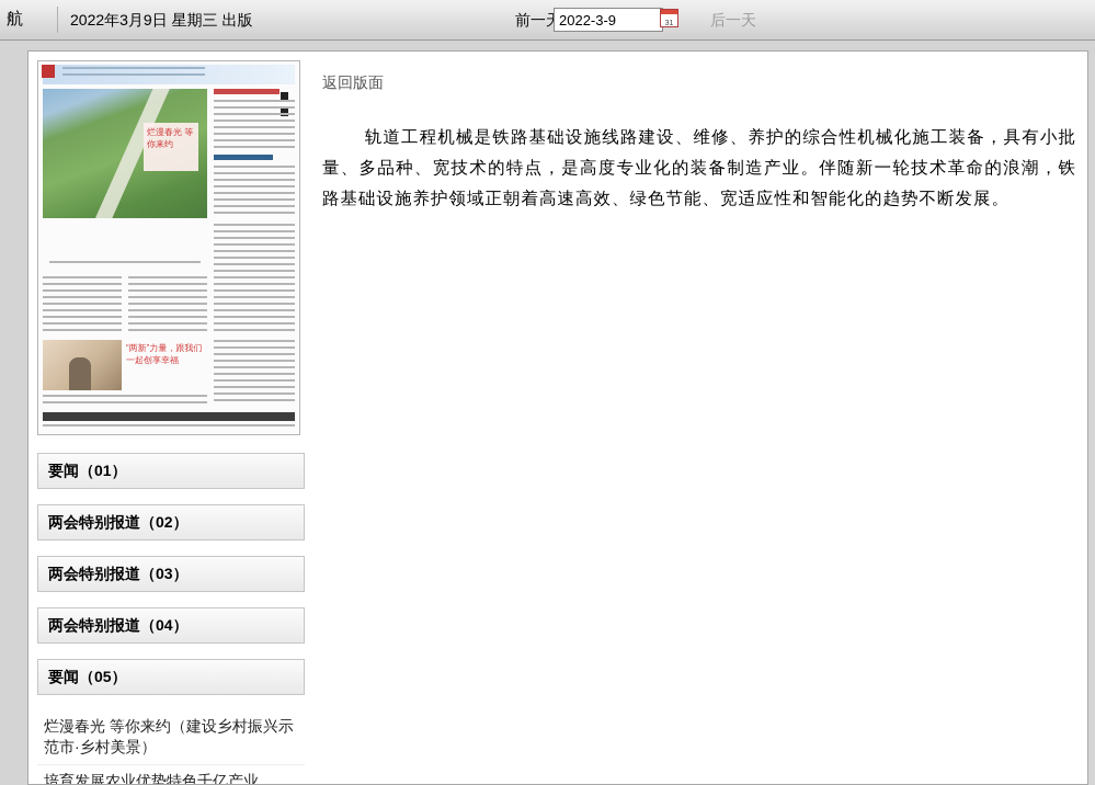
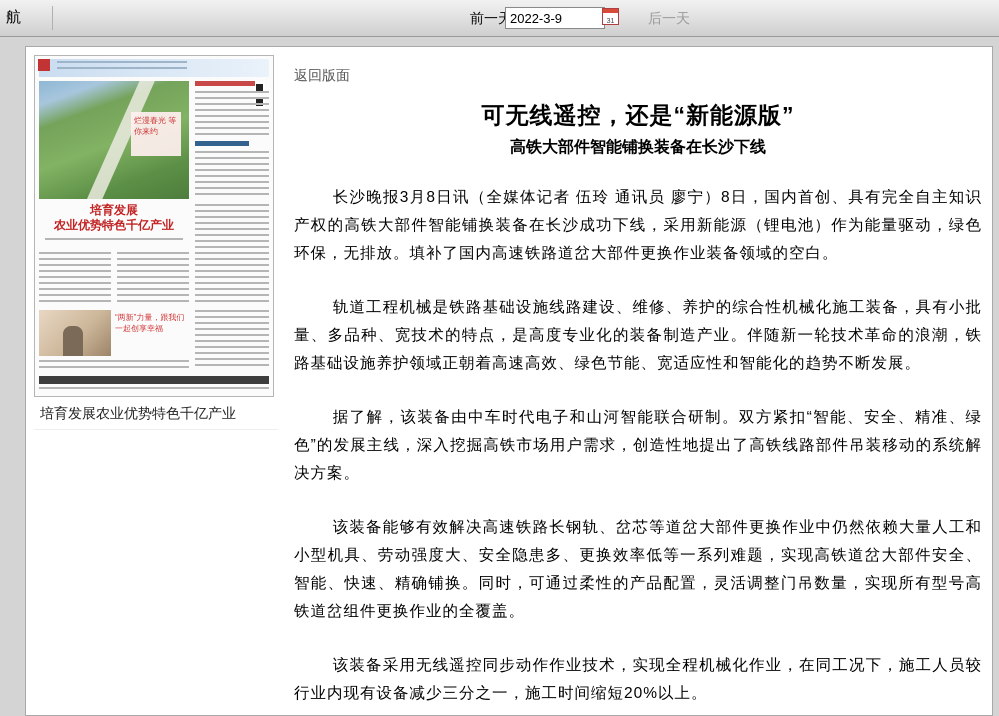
  航
- 2022年3月9日 星期三 出版
  2022-3-9
  后一天
  烂漫春光 等你来约
+ 培育发展
+ 农业优势特色千亿产业
  “两新”力量，跟我们一起创享幸福
- 要闻（01）
- 两会特别报道（02）
- 两会特别报道（03）
- 两会特别报道（04）
- 要闻（05）
- 烂漫春光 等你来约（建设乡村振兴示范市·乡村美景）
  培育发展农业优势特色千亿产业
  返回版面
+ 可无线遥控，还是“新能源版”
+ 高铁大部件智能铺换装备在长沙下线
+ 长沙晚报3月8日讯（全媒体记者 伍玲 通讯员 廖宁）8日，国内首创、具有完全自主知识产权的高铁大部件智能铺换装备在长沙成功下线，采用新能源（锂电池）作为能量驱动，绿色环保，无排放。填补了国内高速铁路道岔大部件更换作业装备领域的空白。
  轨道工程机械是铁路基础设施线路建设、维修、养护的综合性机械化施工装备，具有小批量、多品种、宽技术的特点，是高度专业化的装备制造产业。伴随新一轮技术革命的浪潮，铁路基础设施养护领域正朝着高速高效、绿色节能、宽适应性和智能化的趋势不断发展。
+ 据了解，该装备由中车时代电子和山河智能联合研制。双方紧扣“智能、安全、精准、绿色”的发展主线，深入挖掘高铁市场用户需求，创造性地提出了高铁线路部件吊装移动的系统解决方案。
+ 该装备能够有效解决高速铁路长钢轨、岔芯等道岔大部件更换作业中仍然依赖大量人工和小型机具、劳动强度大、安全隐患多、更换效率低等一系列难题，实现高铁道岔大部件安全、智能、快速、精确铺换。同时，可通过柔性的产品配置，灵活调整门吊数量，实现所有型号高铁道岔组件更换作业的全覆盖。
+ 该装备采用无线遥控同步动作作业技术，实现全程机械化作业，在同工况下，施工人员较行业内现有设备减少三分之一，施工时间缩短20%以上。
